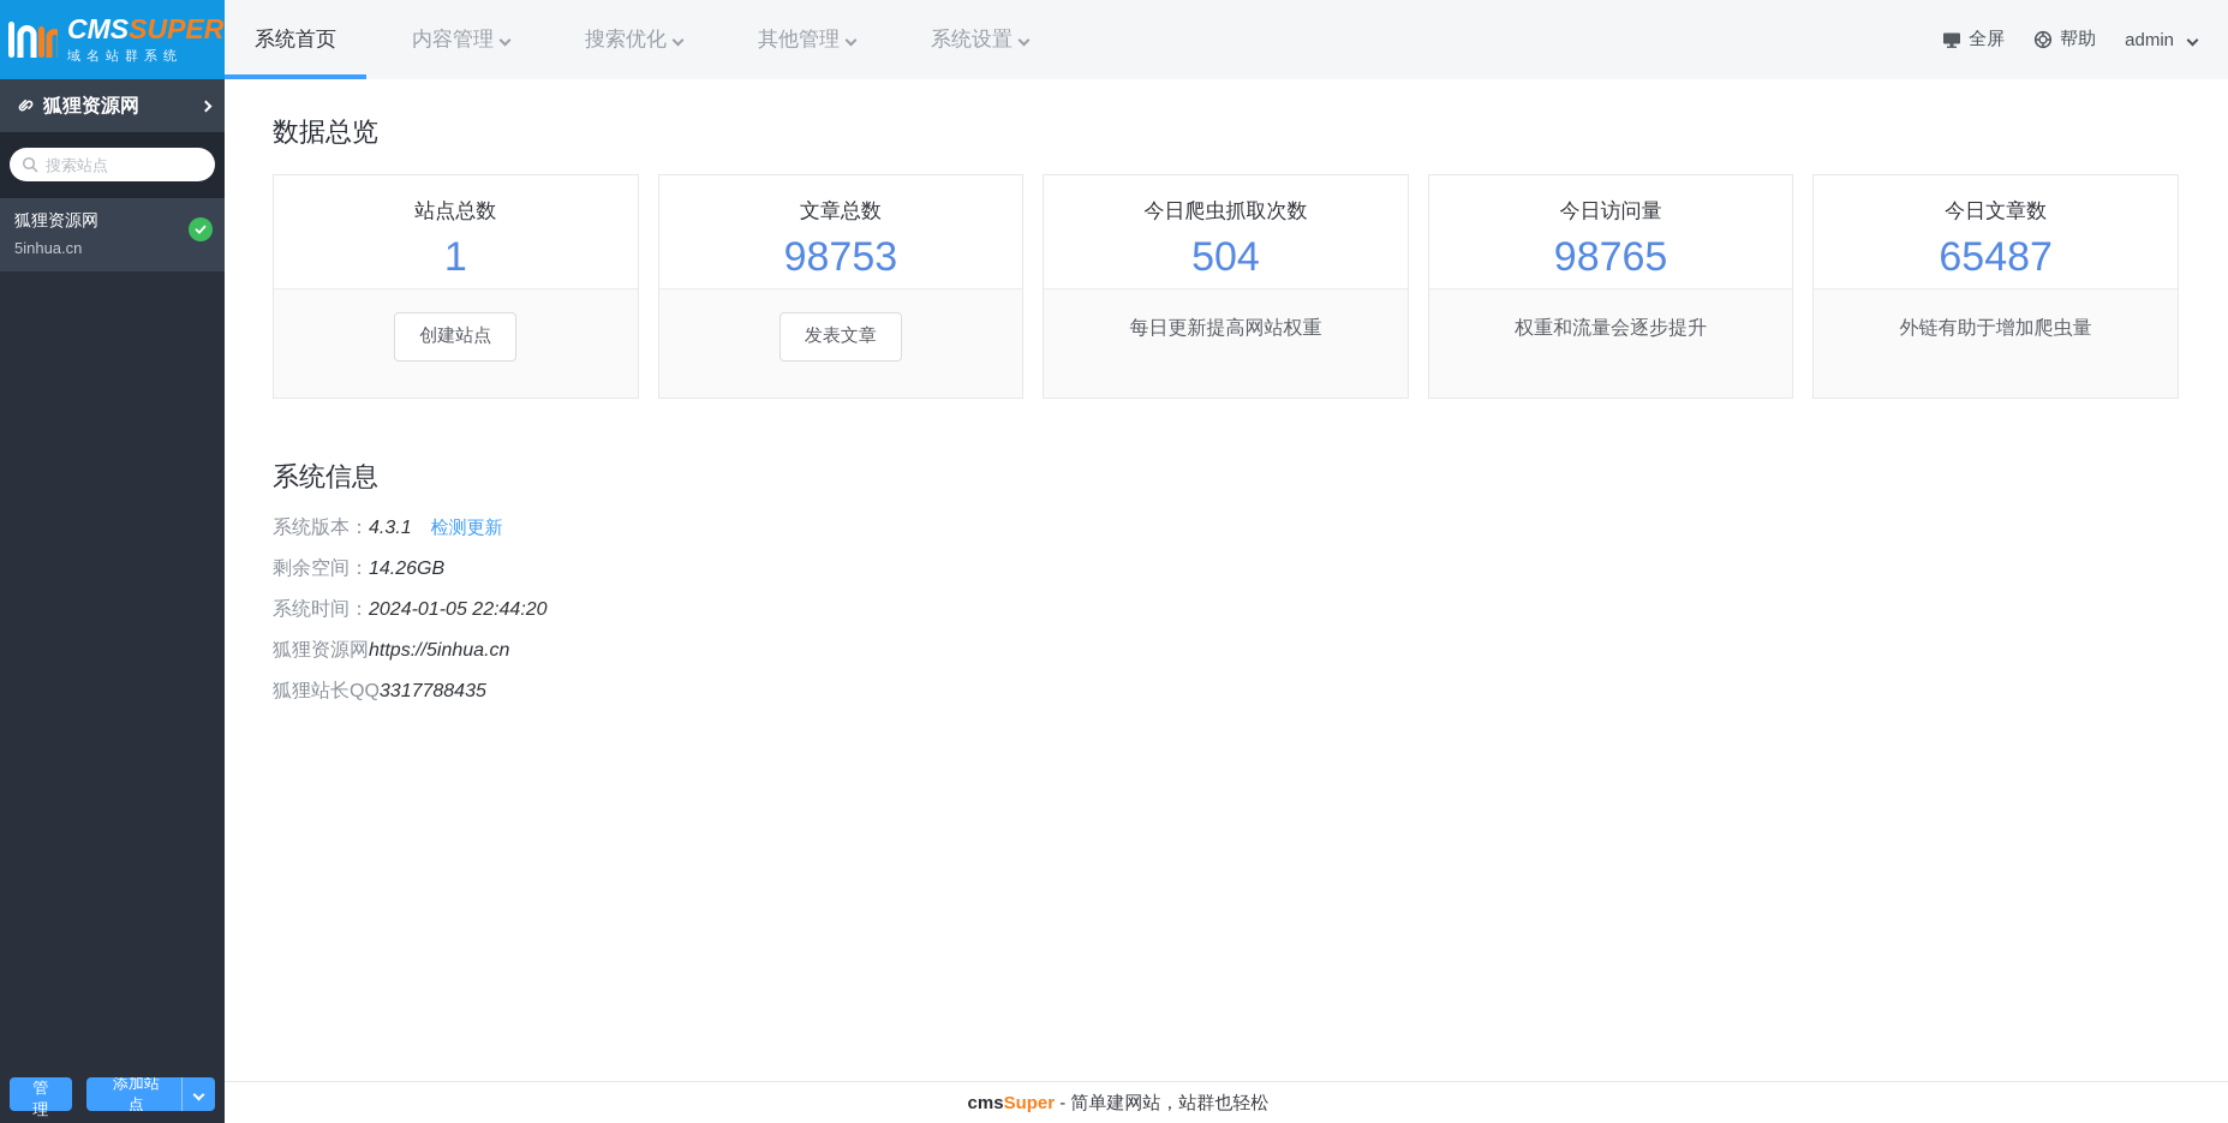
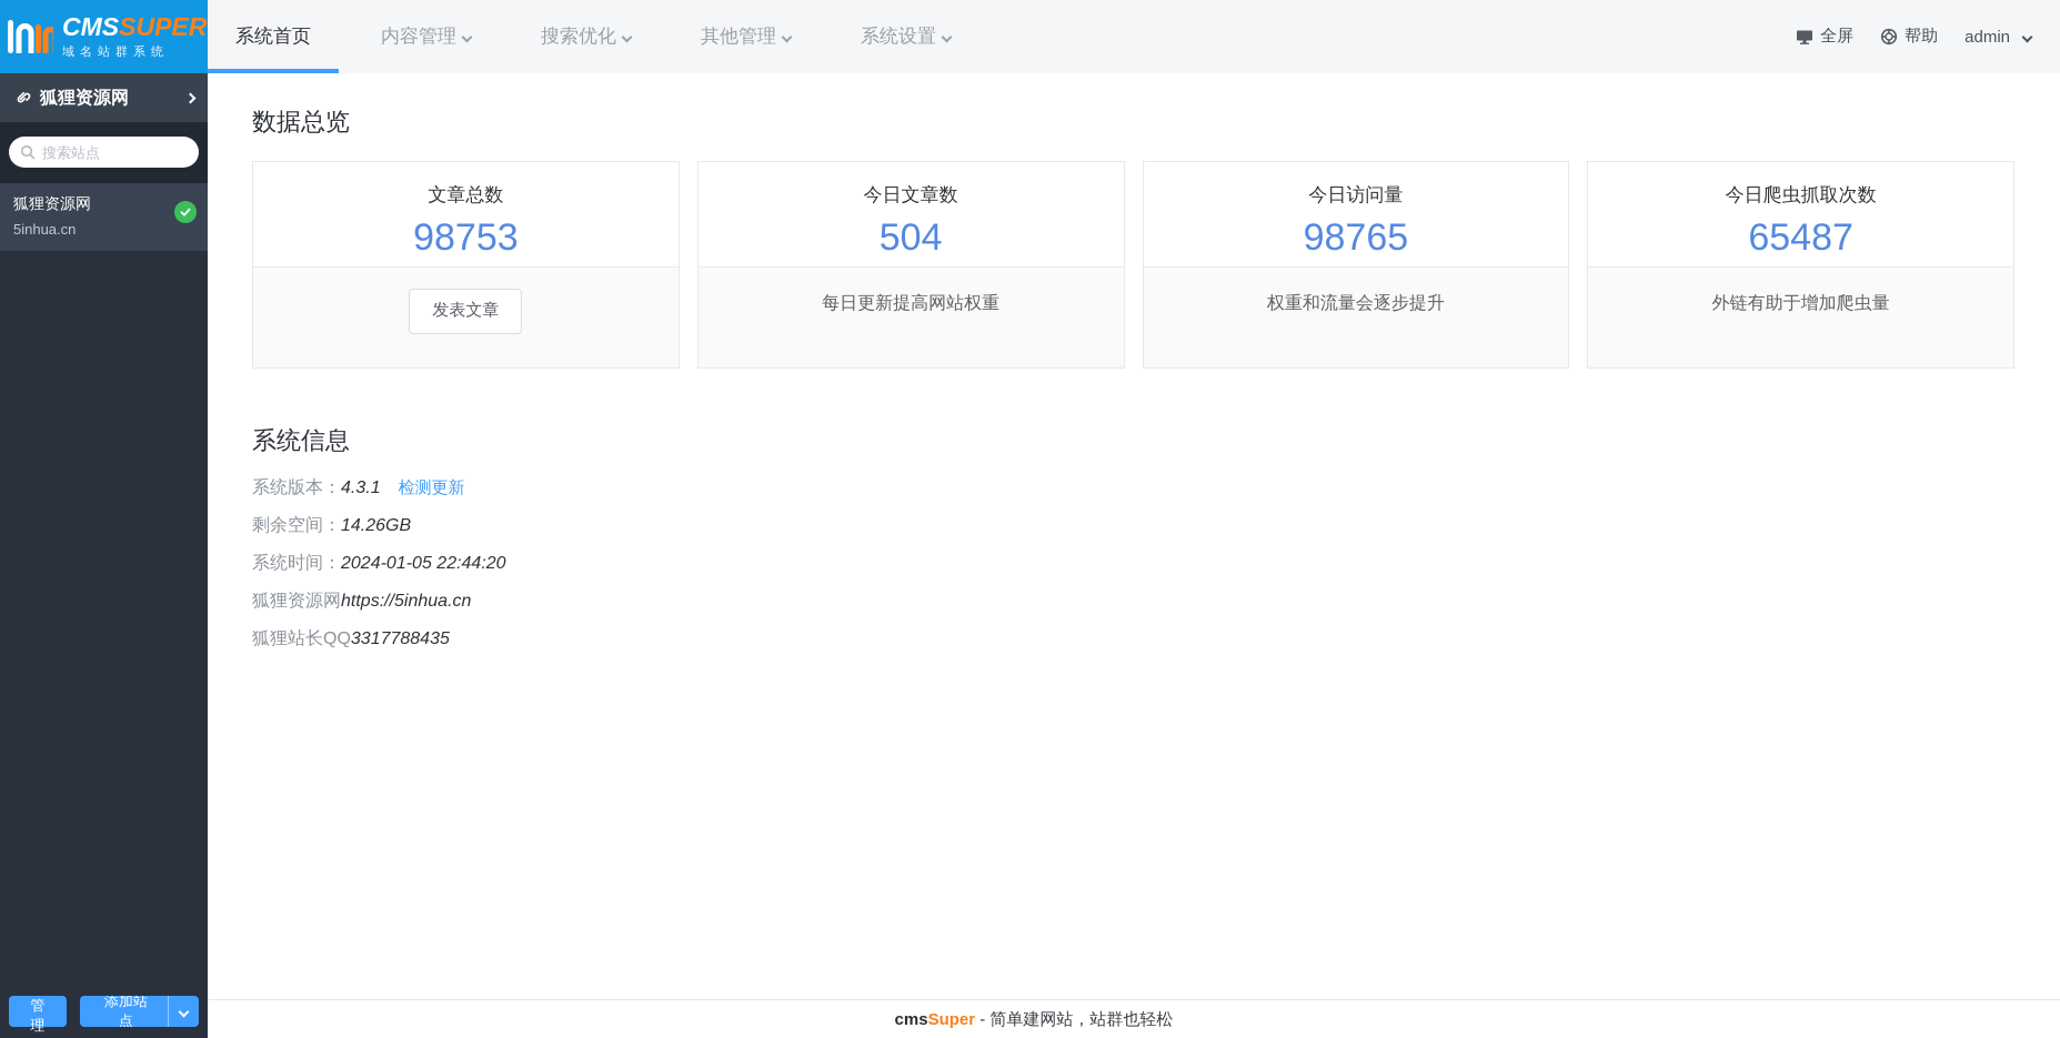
  CMSSUPER
  域名站群系统
  狐狸资源网
  搜索站点
  狐狸资源网
  5inhua.cn
  管理
  添加站点
  系统首页
  内容管理
  搜索优化
  其他管理
  系统设置
  全屏
  帮助
  admin
  数据总览
- 站点总数
- 1
- 创建站点
  文章总数
  98753
  发表文章
- 今日爬虫抓取次数
+ 今日文章数
  504
  每日更新提高网站权重
  今日访问量
  98765
  权重和流量会逐步提升
- 今日文章数
+ 今日爬虫抓取次数
  65487
  外链有助于增加爬虫量
  系统信息
  系统版本：
  4.3.1
  检测更新
  剩余空间：
  14.26GB
  系统时间：
  2024-01-05 22:44:20
  狐狸资源网
  https://5inhua.cn
  狐狸站长QQ
  3317788435
  cmsSuper - 简单建网站，站群也轻松
